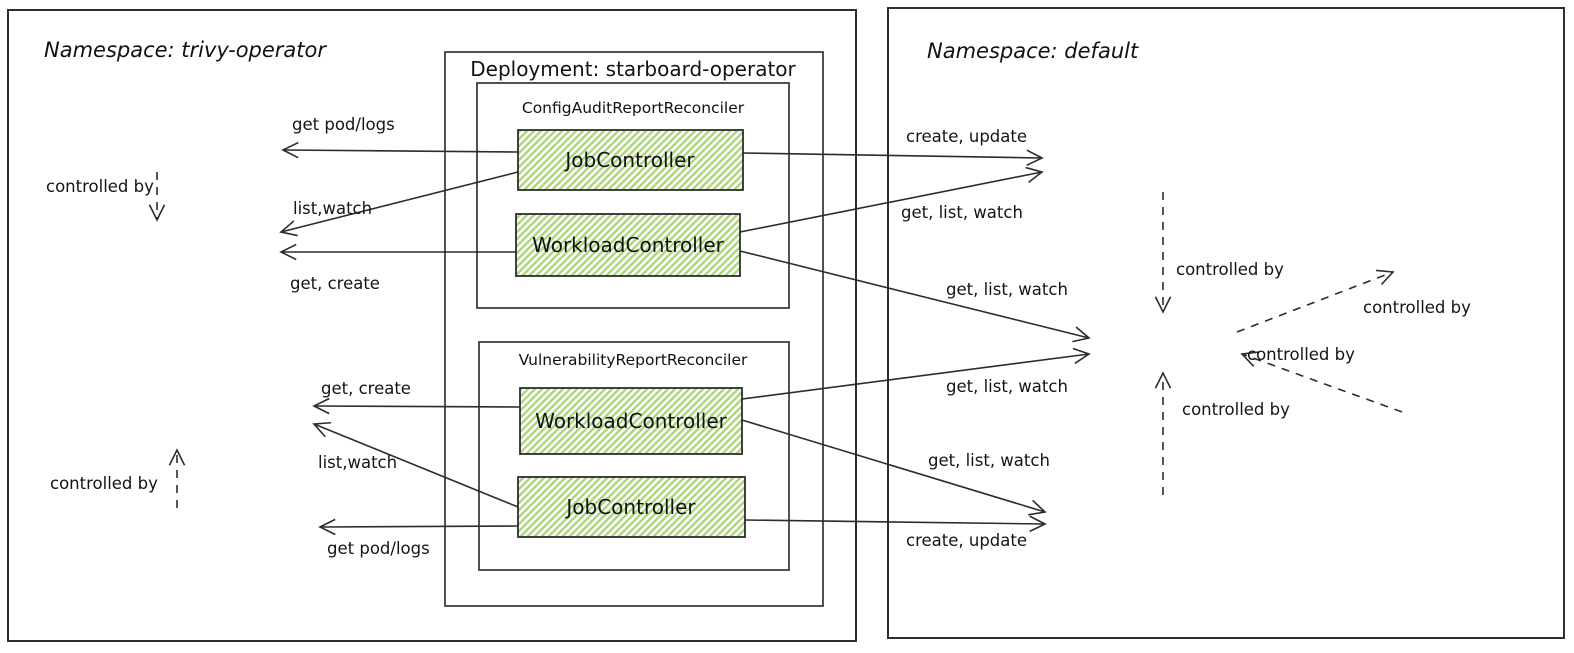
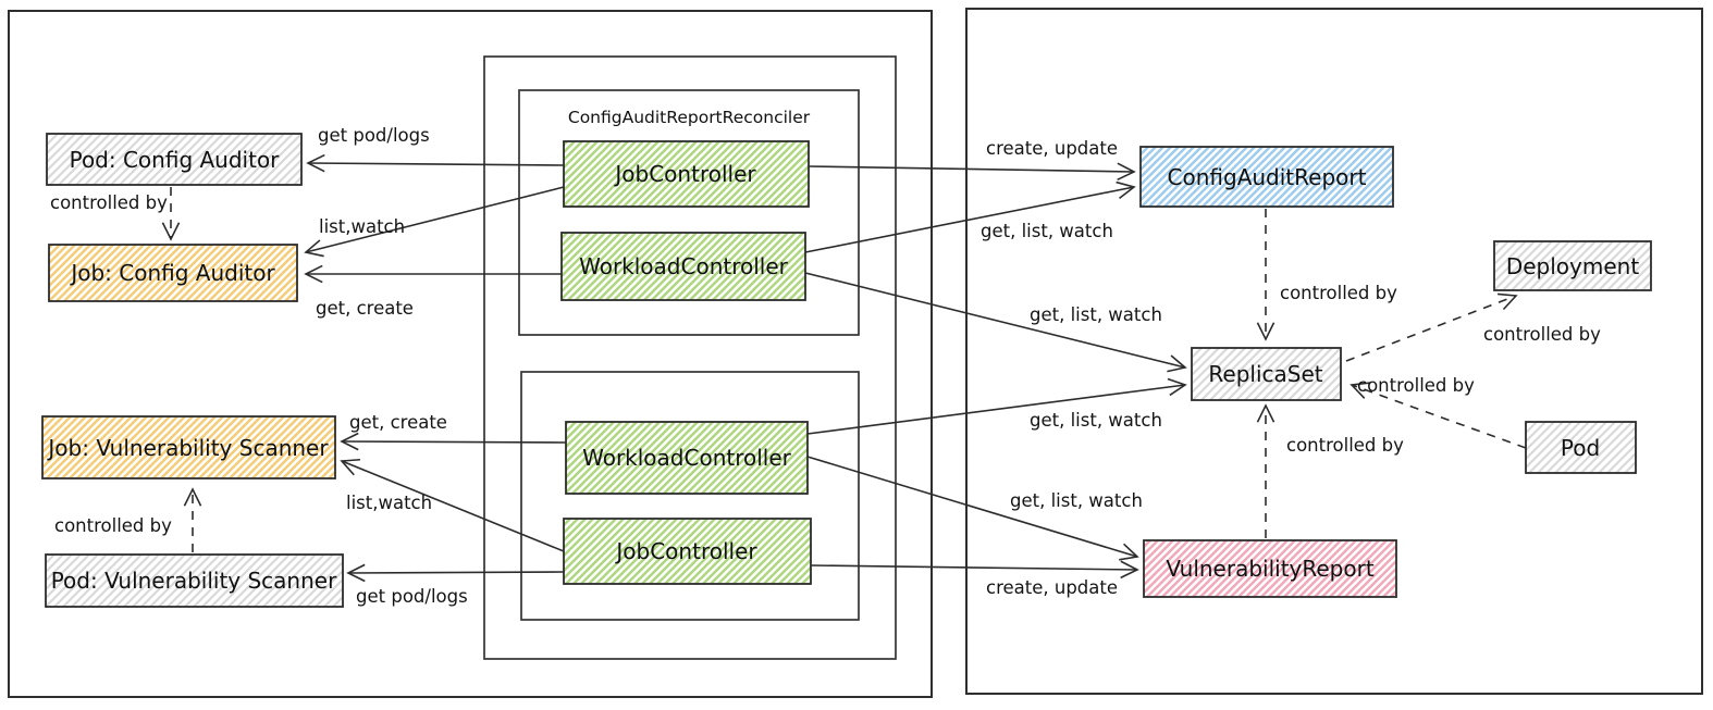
- Namespace: trivy-operator
- Namespace: default
- Deployment: starboard-operator
  ConfigAuditReportReconciler
- VulnerabilityReportReconciler
  get pod/logs
  list,watch
  get, create
  get, create
  list,watch
  get pod/logs
  create, update
  get, list, watch
  get, list, watch
  get, list, watch
  get, list, watch
  create, update
  controlled by
  controlled by
  controlled by
  controlled by
  controlled by
  controlled by
+ Pod: Config Auditor
+ Job: Config Auditor
+ Job: Vulnerability Scanner
+ Pod: Vulnerability Scanner
  JobController
  WorkloadController
  WorkloadController
  JobController
+ ConfigAuditReport
+ ReplicaSet
+ Deployment
+ Pod
+ VulnerabilityReport
